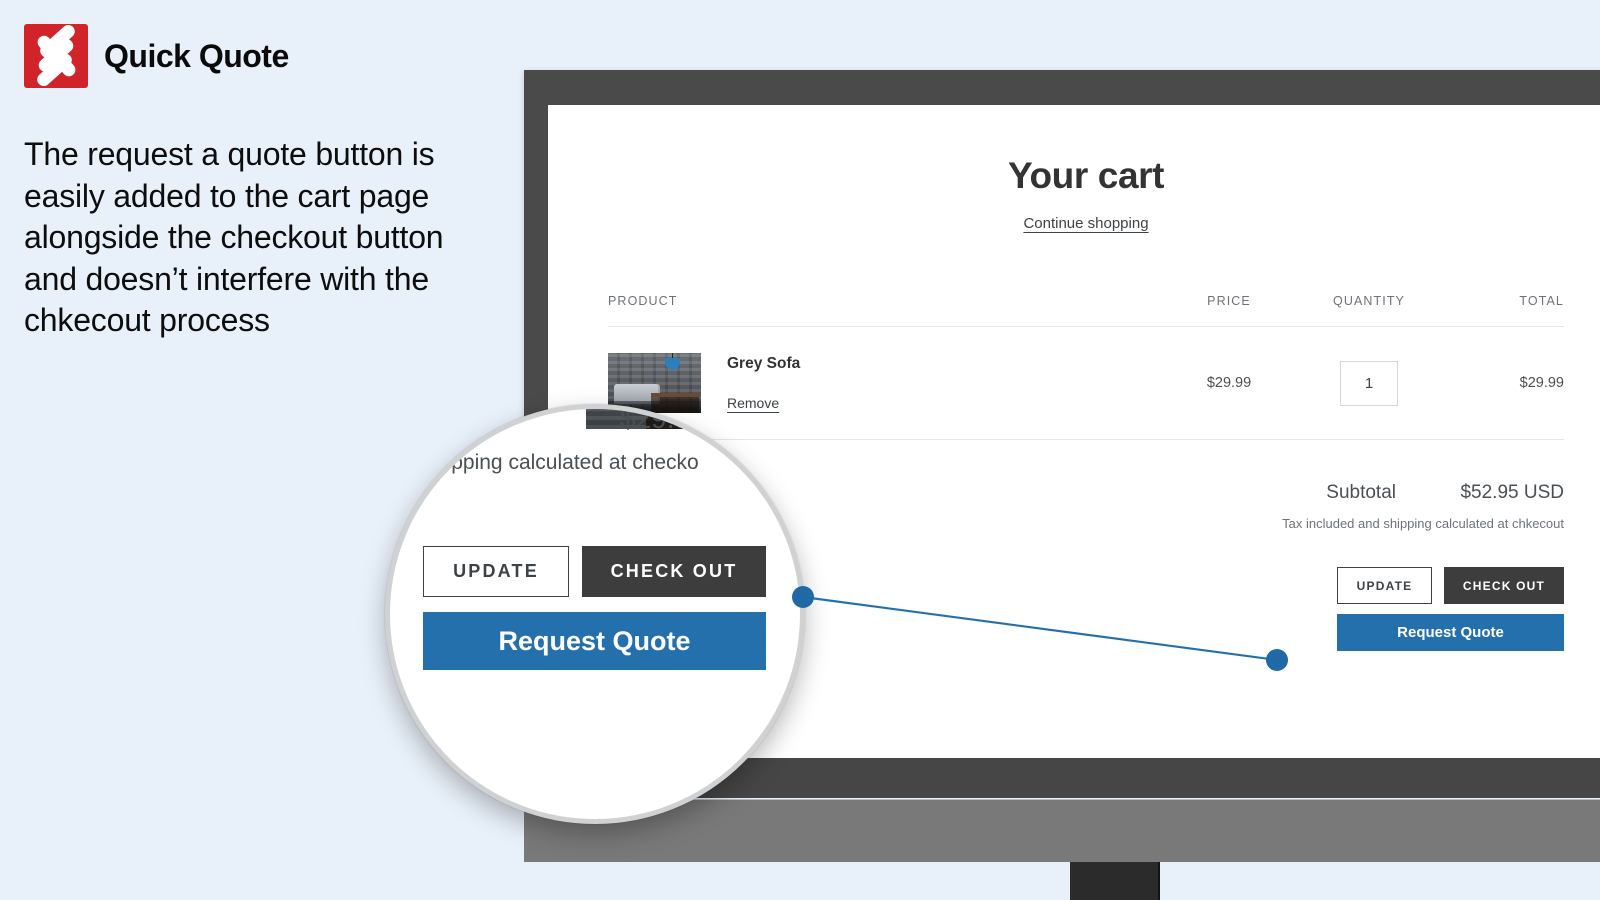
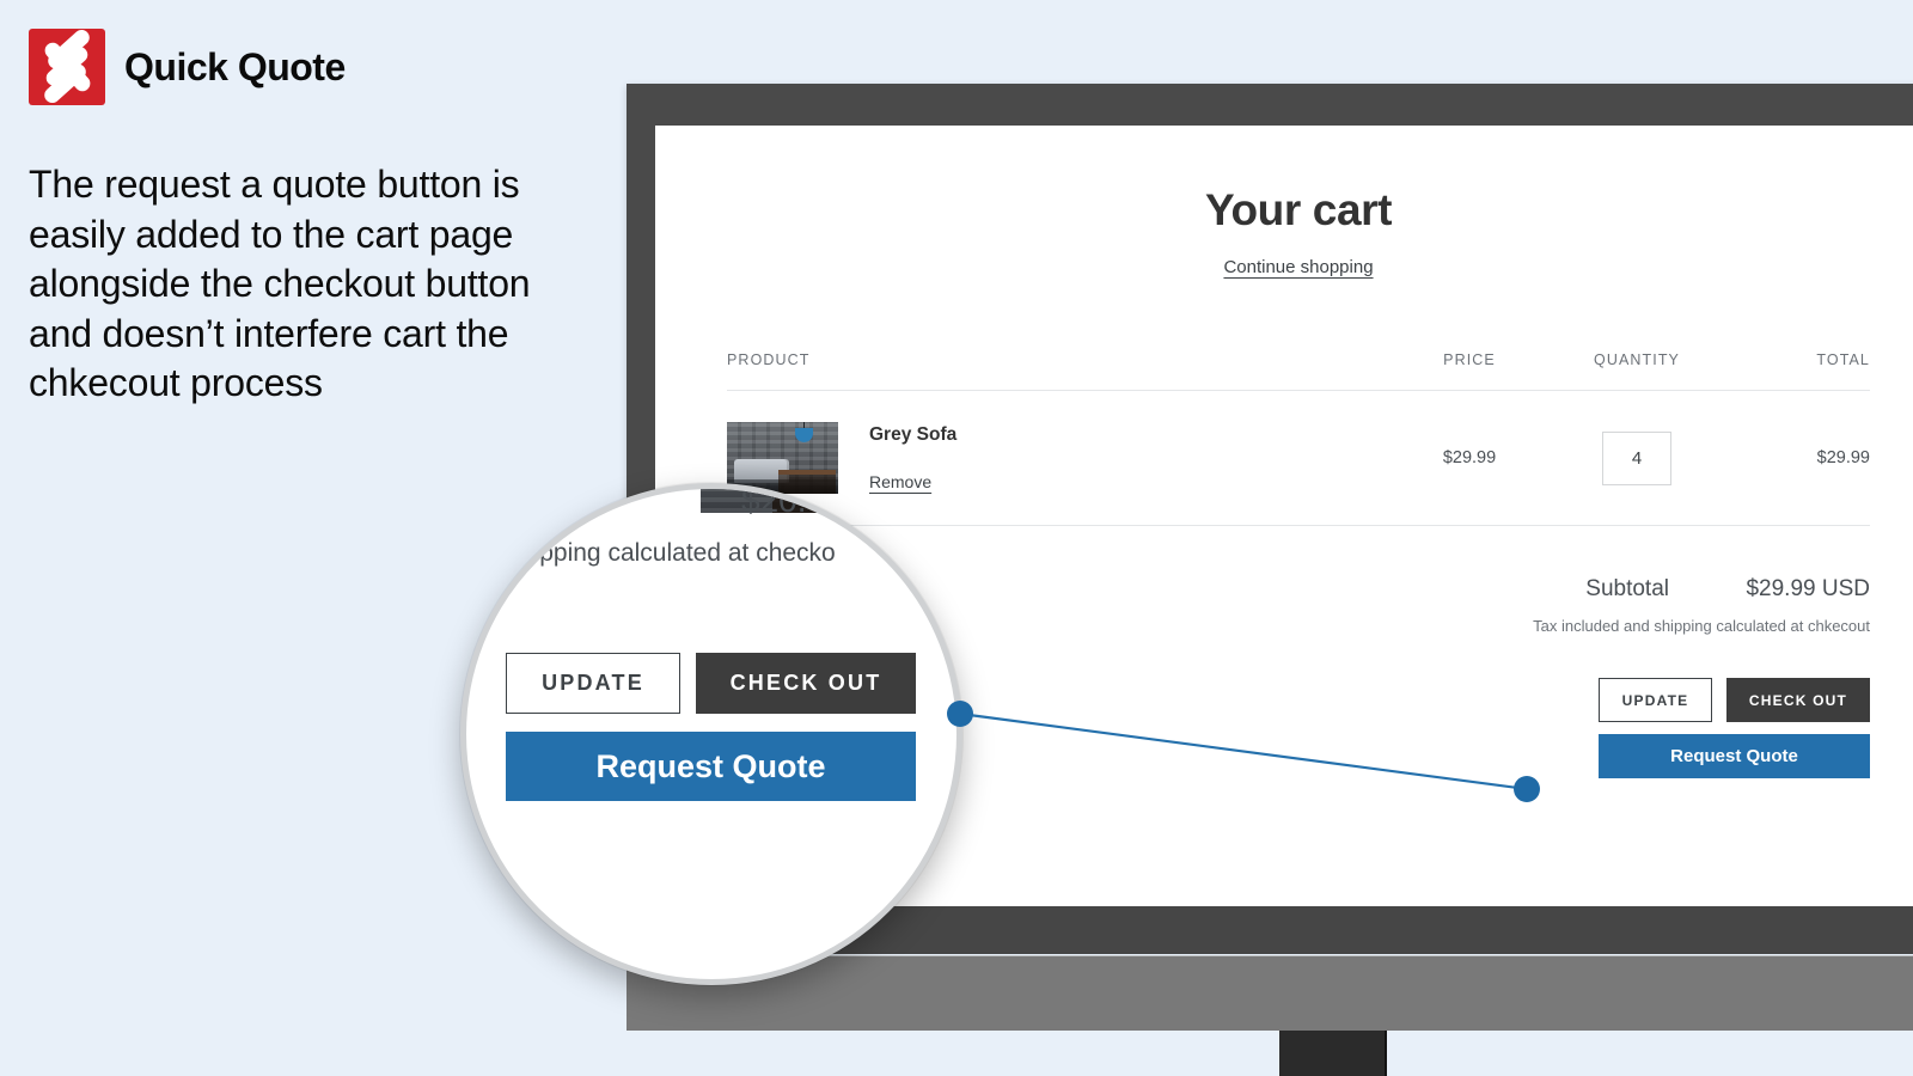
  Your cart
  Continue shopping
  PRODUCT
  PRICE
  QUANTITY
  TOTAL
  Grey Sofa
  Remove
  $29.99
- 1
+ 4
  $29.99
  Subtotal
- $52.95 USD
+ $29.99 USD
  Tax included and shipping calculated at chkecout
  UPDATE
  CHECK OUT
  Request Quote
- $29.9
+ $20.4
  and shipping calculated at checko
  UPDATE
  CHECK OUT
  Request Quote
  Quick Quote
- The request a quote button is easily added to the cart page alongside the checkout button and doesn’t interfere with the chkecout process
+ The request a quote button is easily added to the cart page alongside the checkout button and doesn’t interfere cart the chkecout process
